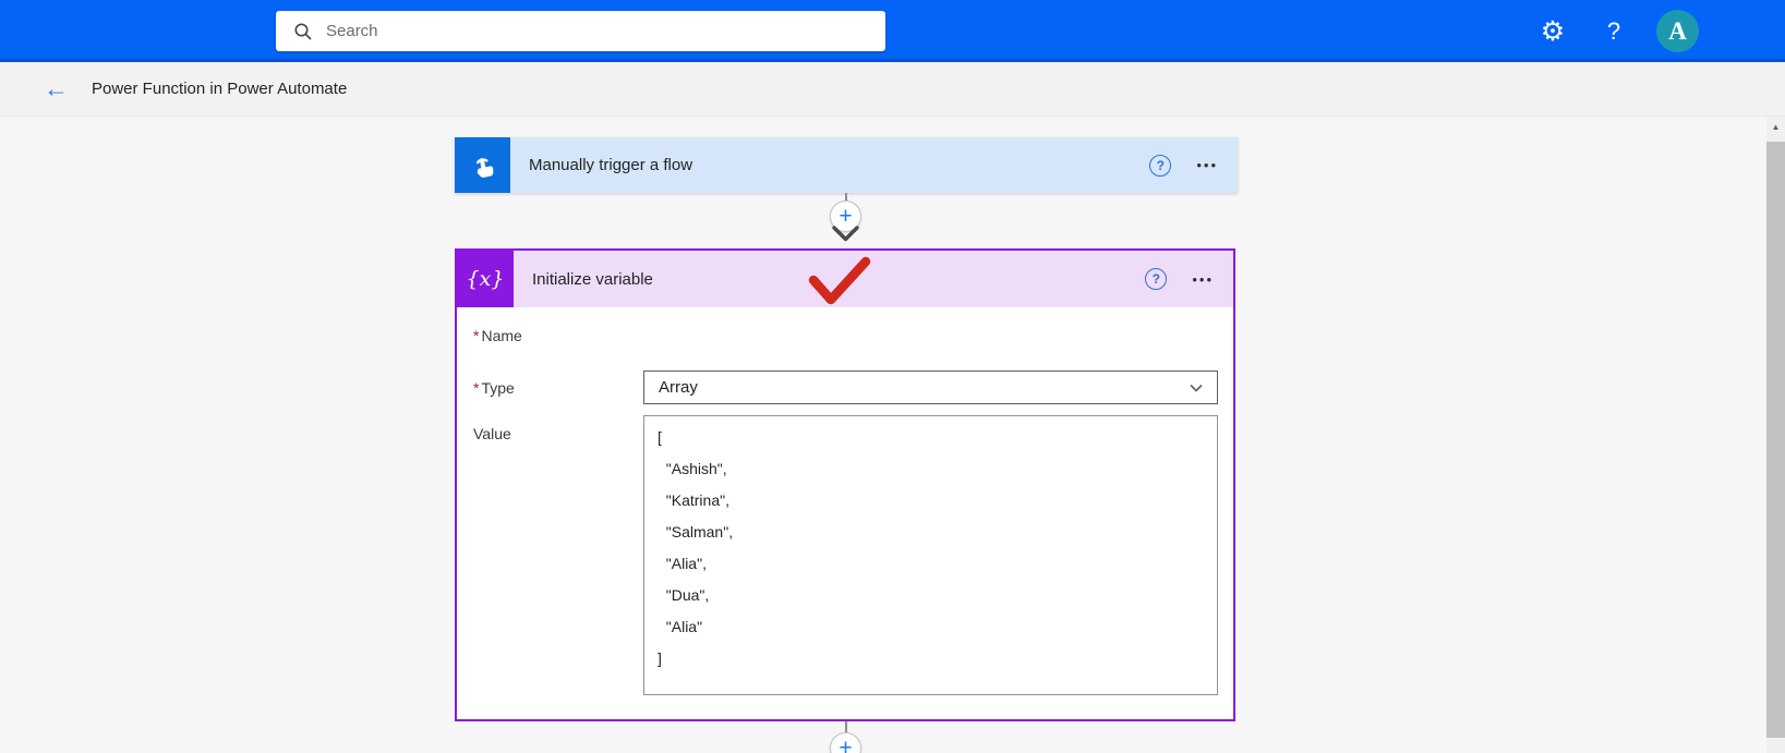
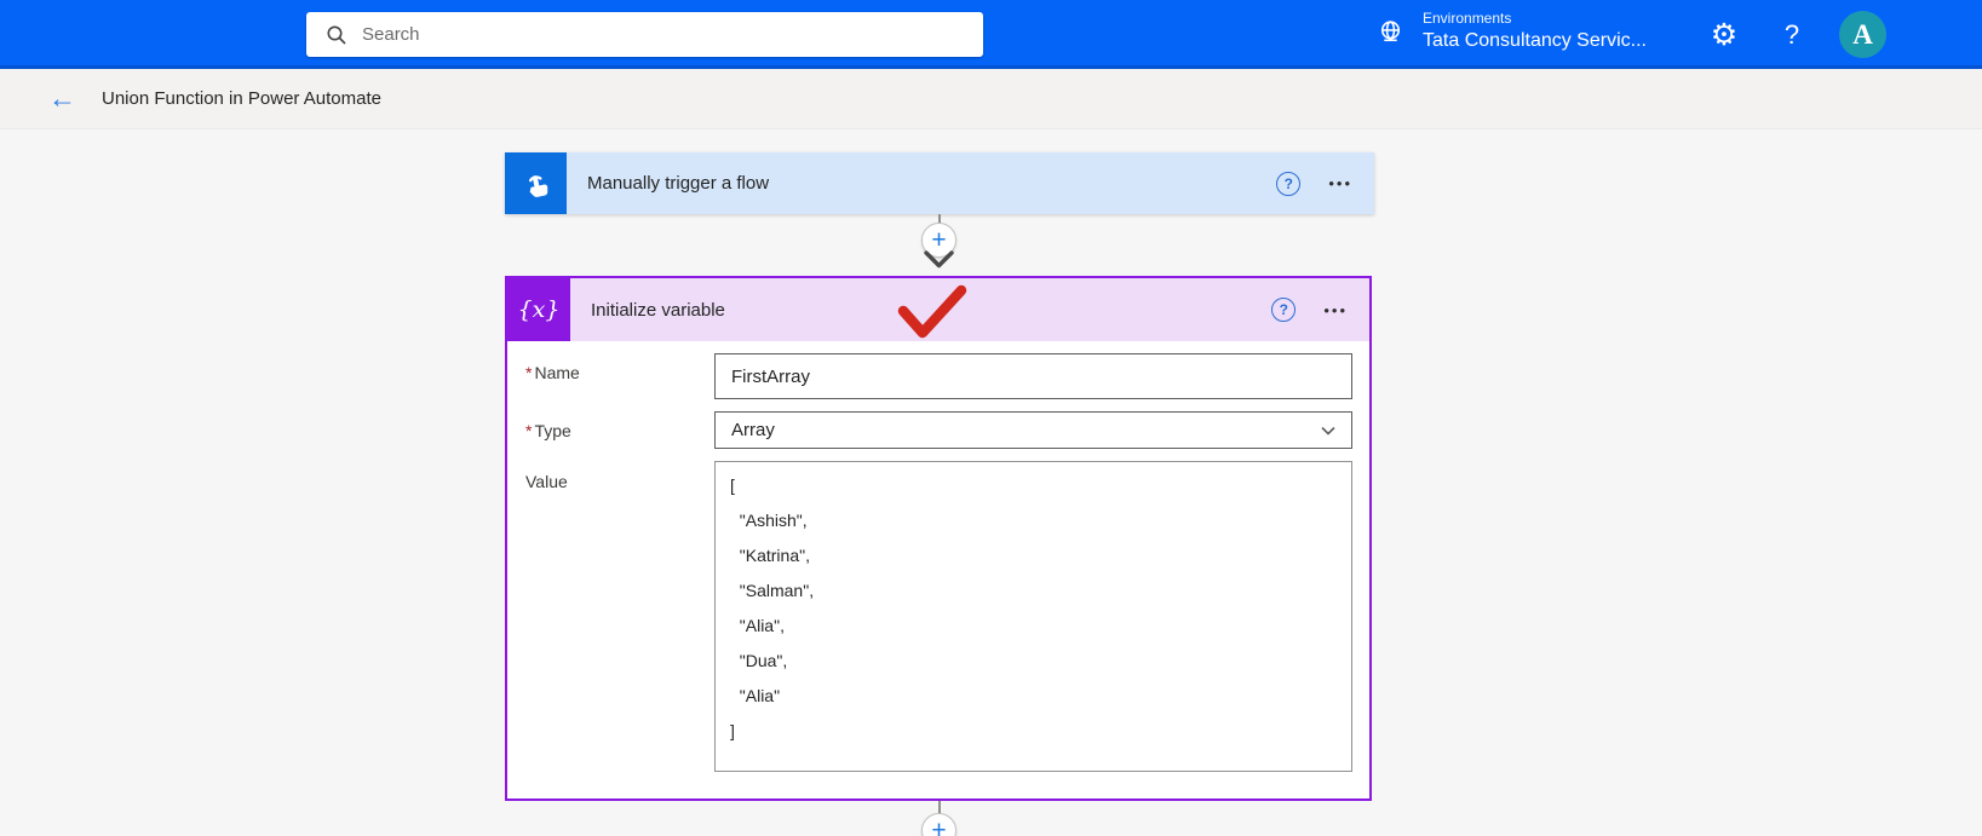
  Search
+ Environments
+ Tata Consultancy Servic...
  ⚙
  ?
  A
  ←
- Power Function in Power Automate
+ Union Function in Power Automate
  Manually trigger a flow
  ?
  •••
  +
  {x}
  Initialize variable
  ?
  •••
  * Name
+ FirstArray
  * Type
  Array
  Value
  [
  "Ashish",
  "Katrina",
  "Salman",
  "Alia",
  "Dua",
  "Alia"
  ]
  +
- ▲
